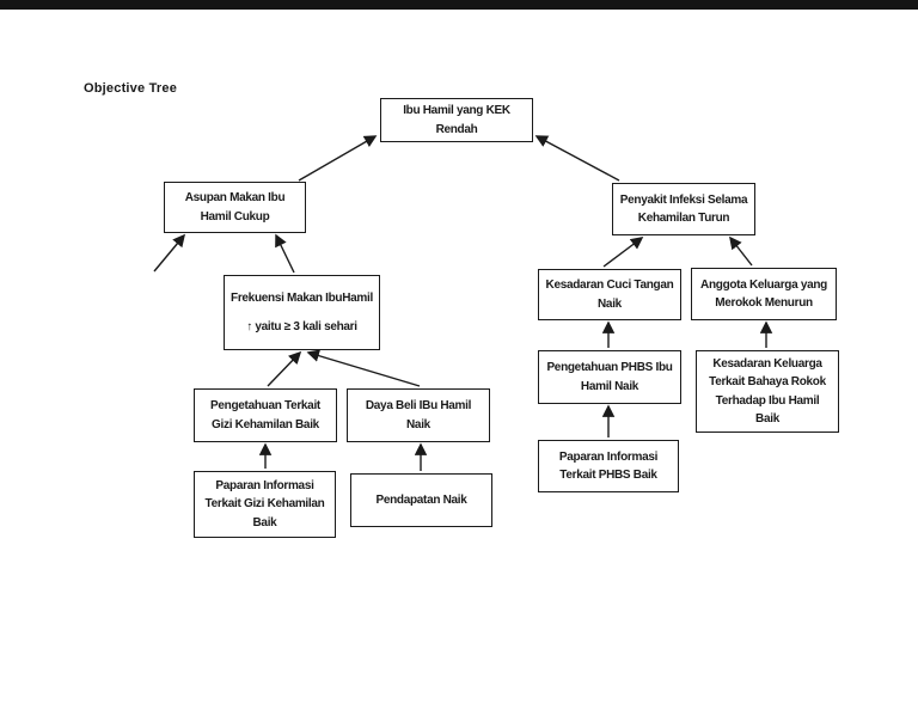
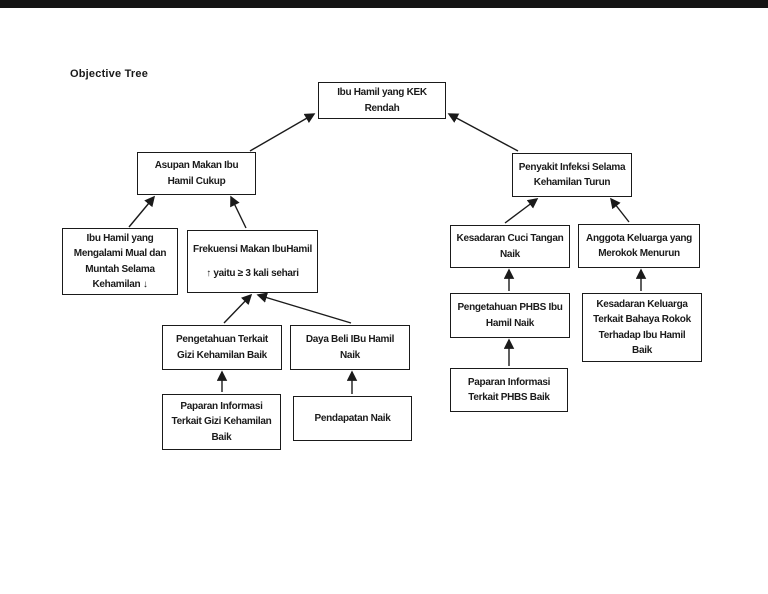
  Objective Tree
  Ibu Hamil yang KEK
  Rendah
  Asupan Makan Ibu
  Hamil Cukup
  Penyakit Infeksi Selama
  Kehamilan Turun
+ Ibu Hamil yang
+ Mengalami Mual dan
+ Muntah Selama
+ Kehamilan ↓
  Frekuensi Makan IbuHamil
  ↑ yaitu ≥ 3 kali sehari
  Kesadaran Cuci Tangan
  Naik
  Anggota Keluarga yang
  Merokok Menurun
  Pengetahuan PHBS Ibu
  Hamil Naik
  Kesadaran Keluarga
  Terkait Bahaya Rokok
  Terhadap Ibu Hamil
  Baik
  Pengetahuan Terkait
  Gizi Kehamilan Baik
  Daya Beli IBu Hamil
  Naik
  Paparan Informasi
  Terkait Gizi Kehamilan
  Baik
  Pendapatan Naik
  Paparan Informasi
  Terkait PHBS Baik
